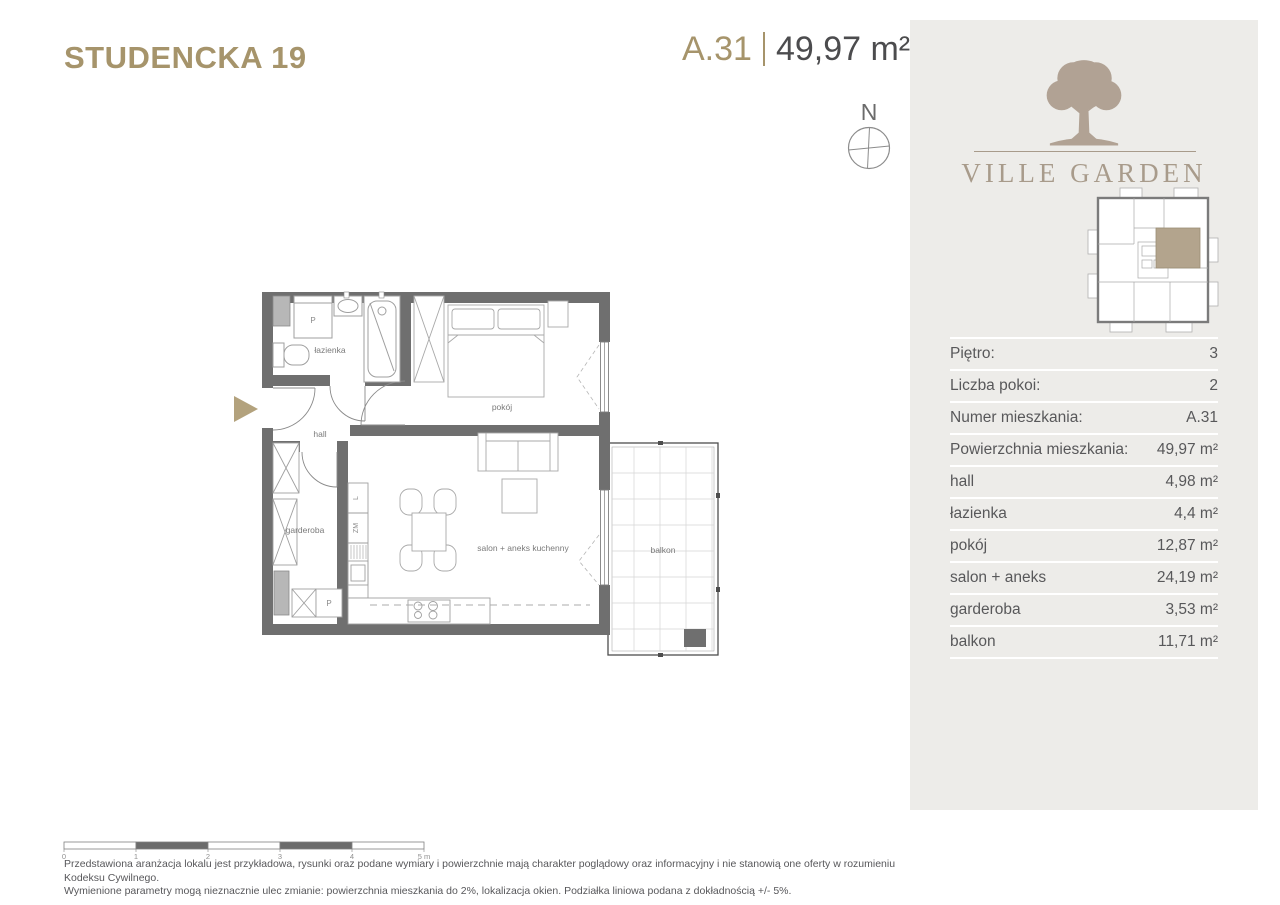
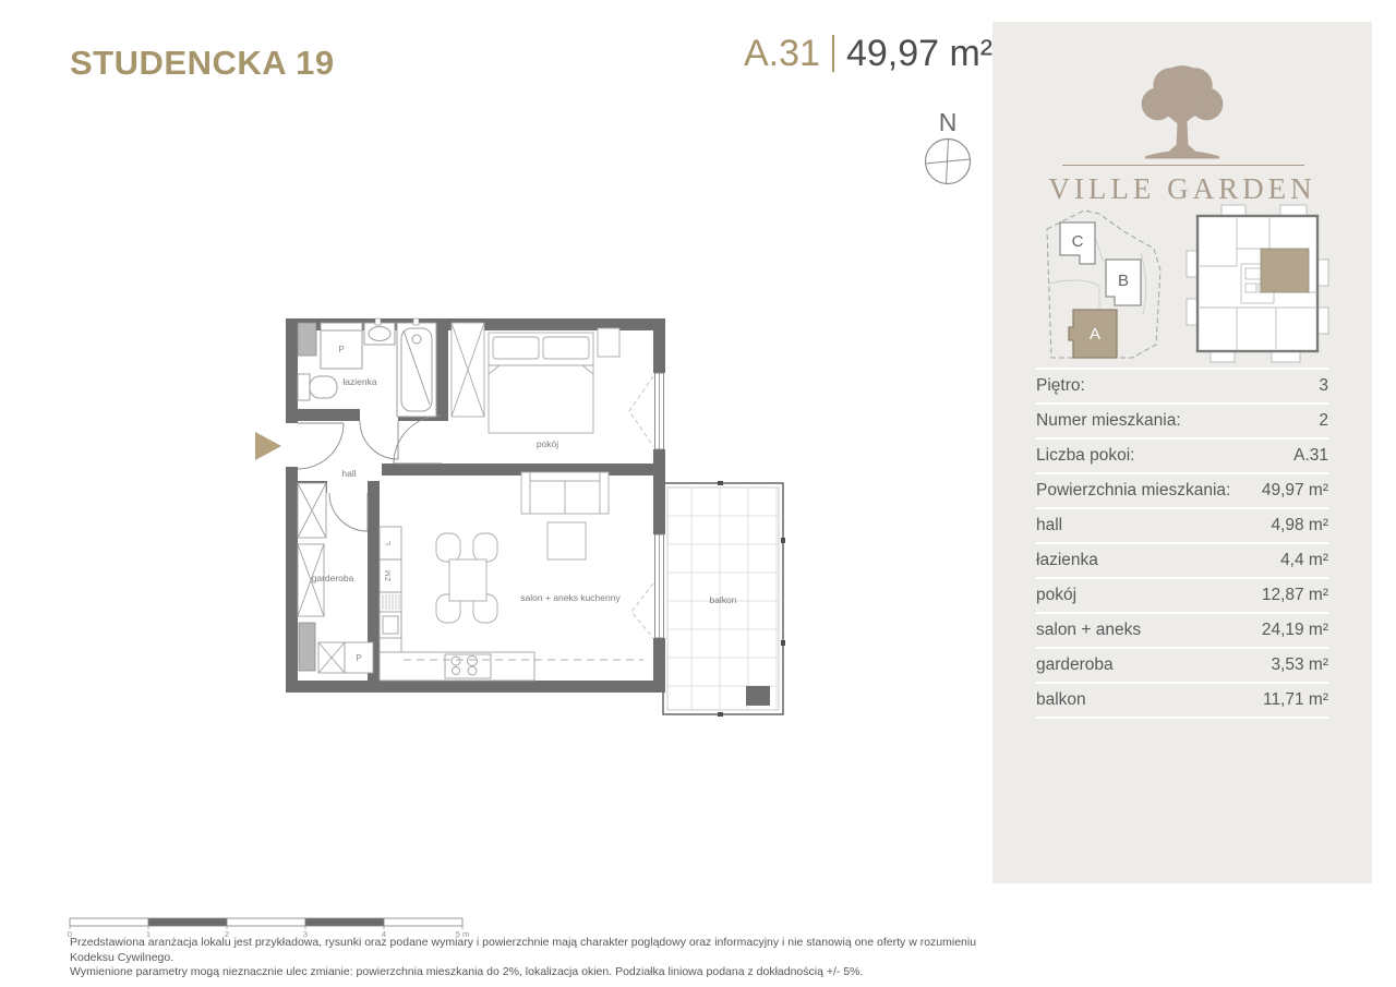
  STUDENCKA 19
  A.31
  49,97 m²
  N
  VILLE GARDEN
+ C
+ B
+ A
  Piętro:
  3
- Liczba pokoi:
+ Numer mieszkania:
  2
- Numer mieszkania:
+ Liczba pokoi:
  A.31
  Powierzchnia mieszkania:
  49,97 m²
  hall
  4,98 m²
  łazienka
  4,4 m²
  pokój
  12,87 m²
  salon + aneks
  24,19 m²
  garderoba
  3,53 m²
  balkon
  11,71 m²
  P
  P
  łazienka
  hall
  pokój
  garderoba
  salon + aneks kuchenny
  balkon
  0
  1
  2
  3
  4
  5 m
  Przedstawiona aranżacja lokalu jest przykładowa, rysunki oraz podane wymiary i powierzchnie mają charakter poglądowy oraz informacyjny i nie stanowią one oferty w rozumieniu Kodeksu Cywilnego.
  Wymienione parametry mogą nieznacznie ulec zmianie: powierzchnia mieszkania do 2%, lokalizacja okien. Podziałka liniowa podana z dokładnością +/- 5%.
